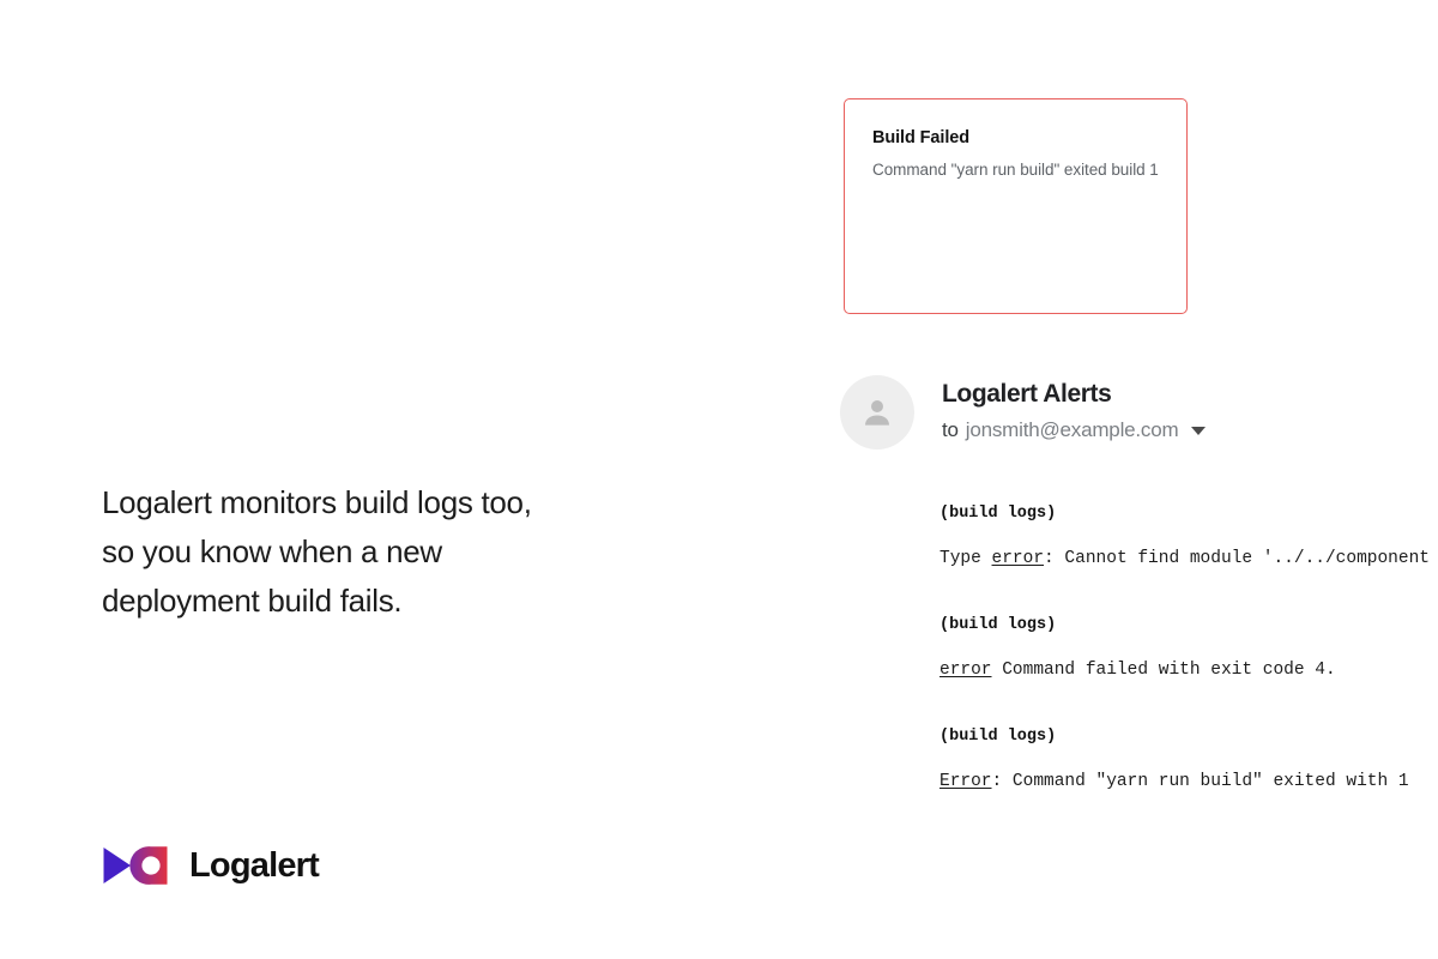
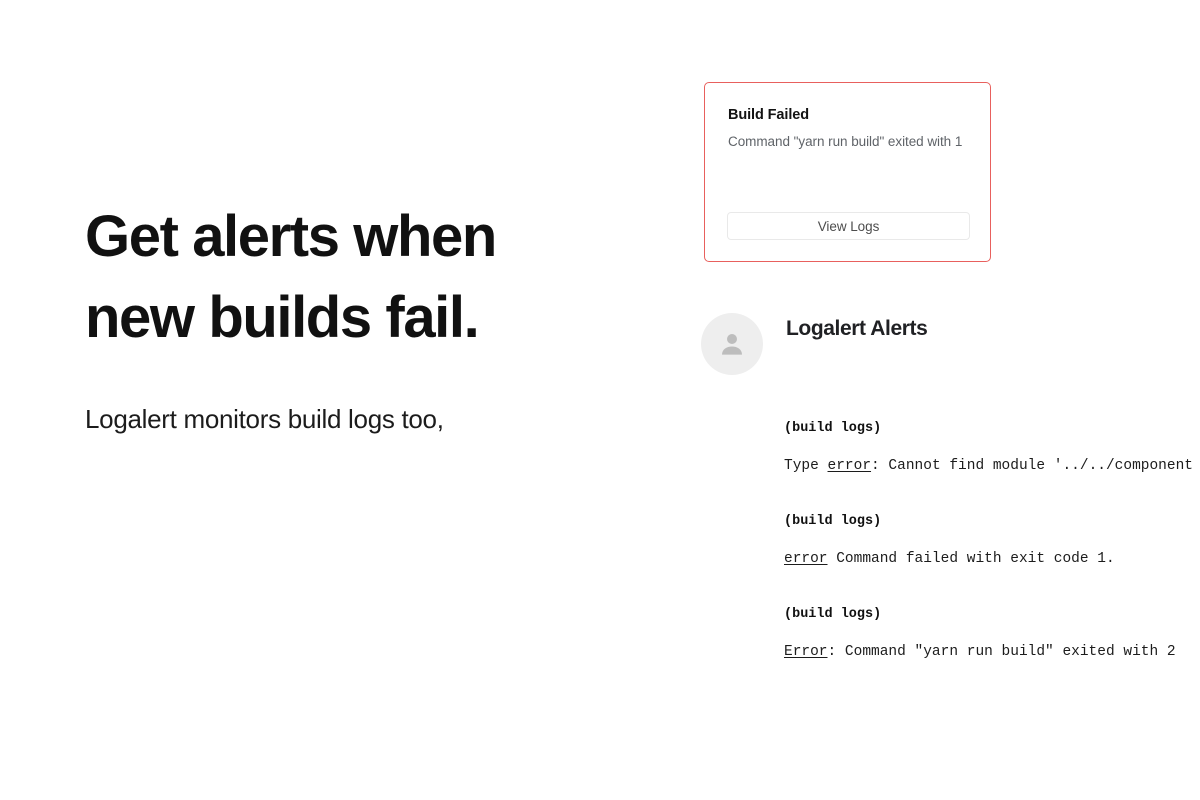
+ Get alerts when
+ new builds fail.
  Logalert monitors build logs too,
- so you know when a new
- deployment build fails.
- Logalert
  Build Failed
- Command "yarn run build" exited build 1
+ Command "yarn run build" exited with 1
+ View Logs
  Logalert Alerts
- to
- jonsmith@example.com
  (build logs)
  Type error: Cannot find module '../../component
  (build logs)
- error Command failed with exit code 4.
+ error Command failed with exit code 1.
  (build logs)
- Error: Command "yarn run build" exited with 1
+ Error: Command "yarn run build" exited with 2
